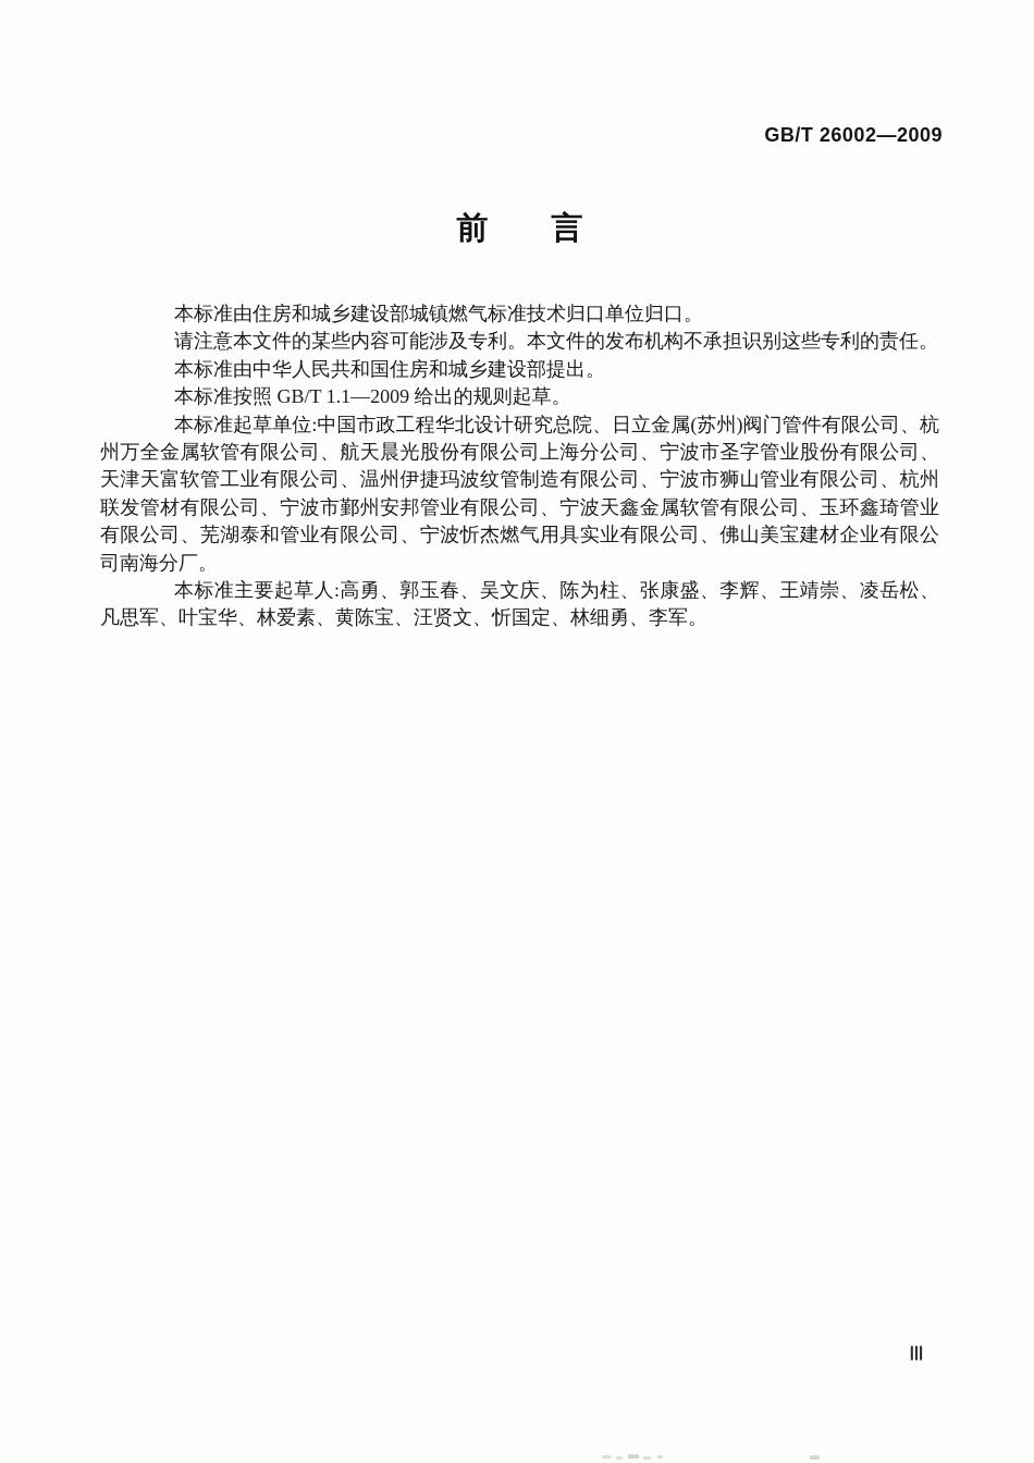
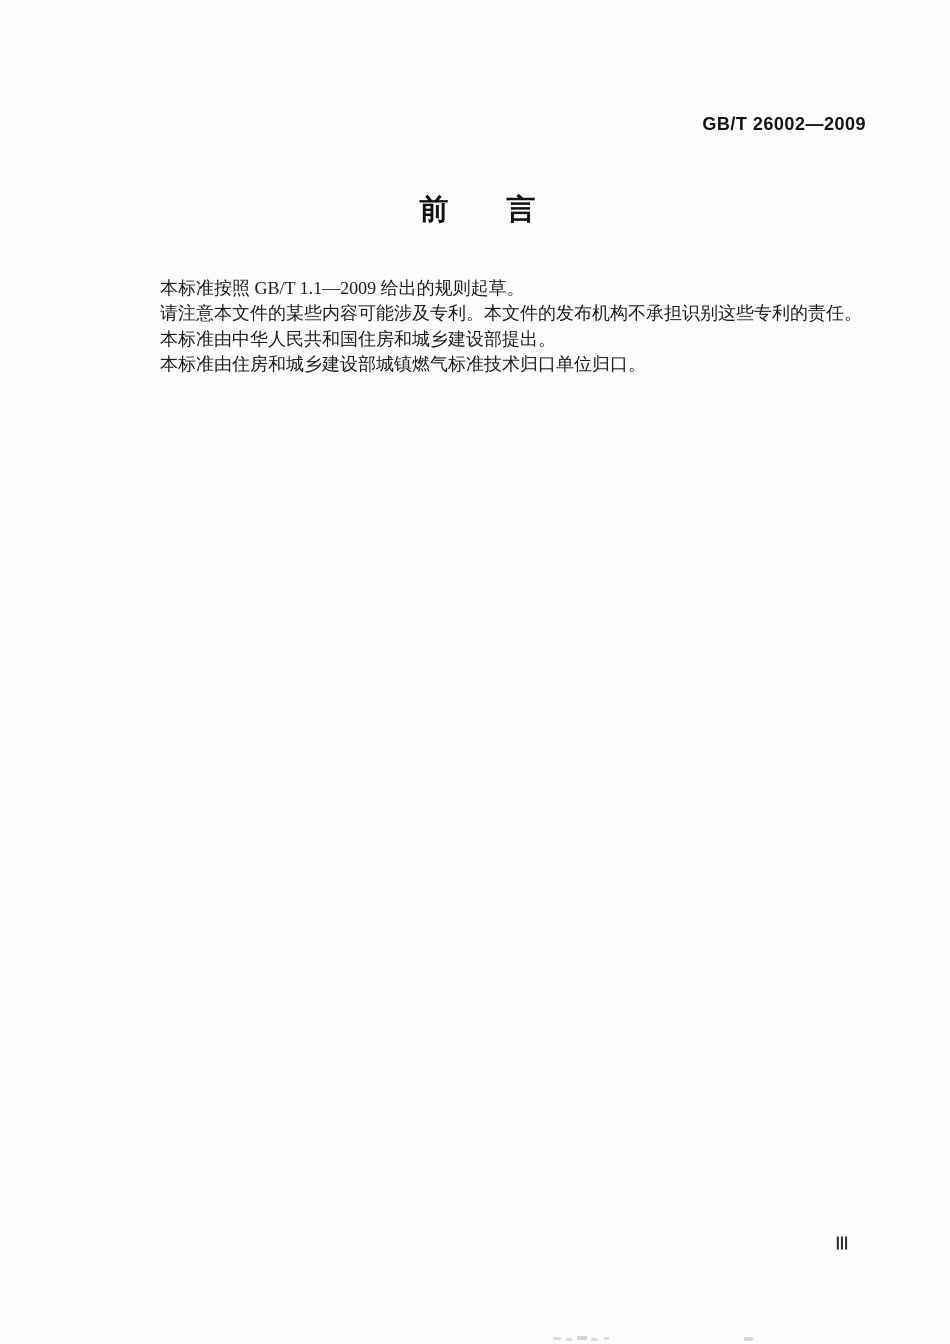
  GB/T 26002—2009
  前 言
- 本标准由住房和城乡建设部城镇燃气标准技术归口单位归口。
+ 本标准按照 GB/T 1.1—2009 给出的规则起草。
  请注意本文件的某些内容可能涉及专利。本文件的发布机构不承担识别这些专利的责任。
  本标准由中华人民共和国住房和城乡建设部提出。
- 本标准按照 GB/T 1.1—2009 给出的规则起草。
+ 本标准由住房和城乡建设部城镇燃气标准技术归口单位归口。
- 本标准起草单位:中国市政工程华北设计研究总院、日立金属(苏州)阀门管件有限公司、杭州万全金属软管有限公司、航天晨光股份有限公司上海分公司、宁波市圣字管业股份有限公司、天津天富软管工业有限公司、温州伊捷玛波纹管制造有限公司、宁波市狮山管业有限公司、杭州联发管材有限公司、宁波市鄞州安邦管业有限公司、宁波天鑫金属软管有限公司、玉环鑫琦管业有限公司、芜湖泰和管业有限公司、宁波忻杰燃气用具实业有限公司、佛山美宝建材企业有限公司南海分厂。
- 本标准主要起草人:高勇、郭玉春、吴文庆、陈为柱、张康盛、李辉、王靖崇、凌岳松、凡思军、叶宝华、林爱素、黄陈宝、汪贤文、忻国定、林细勇、李军。
  Ⅲ
